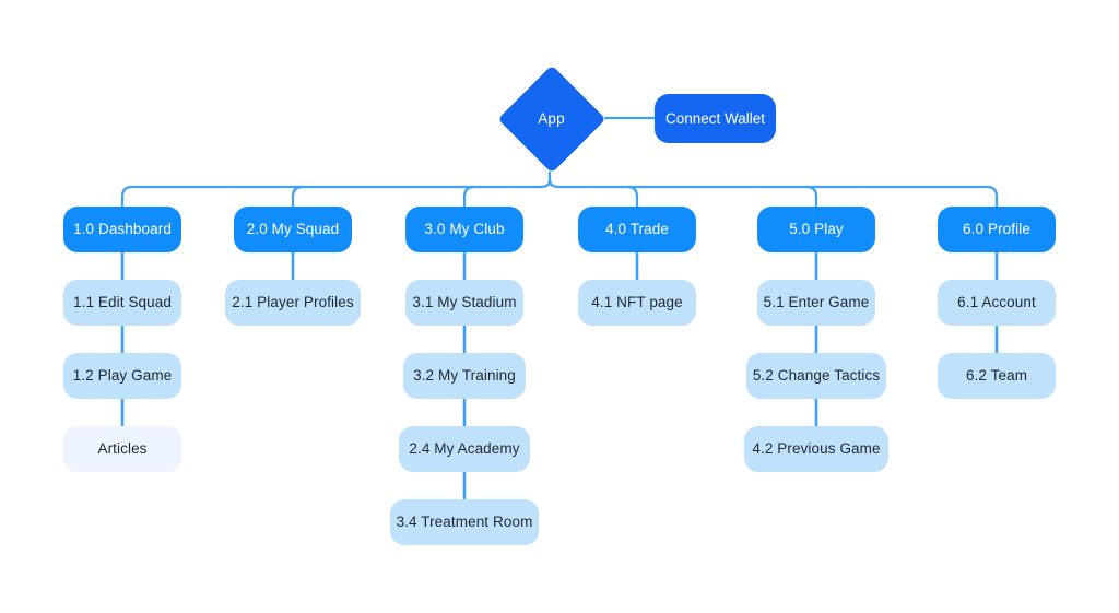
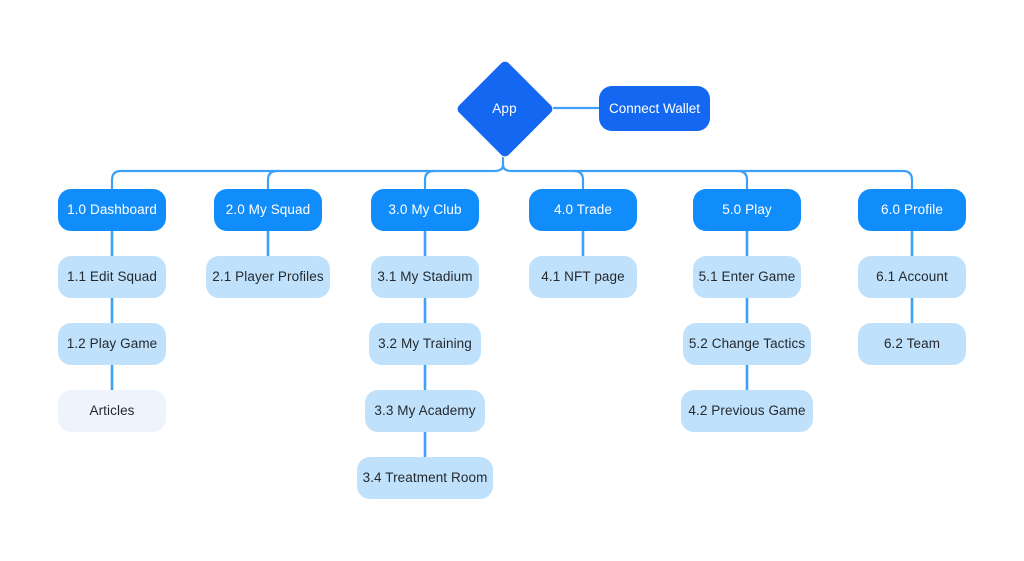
  App
  Connect Wallet
  1.0 Dashboard
  1.1 Edit Squad
  1.2 Play Game
  Articles
  2.0 My Squad
  2.1 Player Profiles
  3.0 My Club
  3.1 My Stadium
  3.2 My Training
- 2.4 My Academy
+ 3.3 My Academy
  3.4 Treatment Room
  4.0 Trade
  4.1 NFT page
  5.0 Play
  5.1 Enter Game
  5.2 Change Tactics
  4.2 Previous Game
  6.0 Profile
  6.1 Account
  6.2 Team
